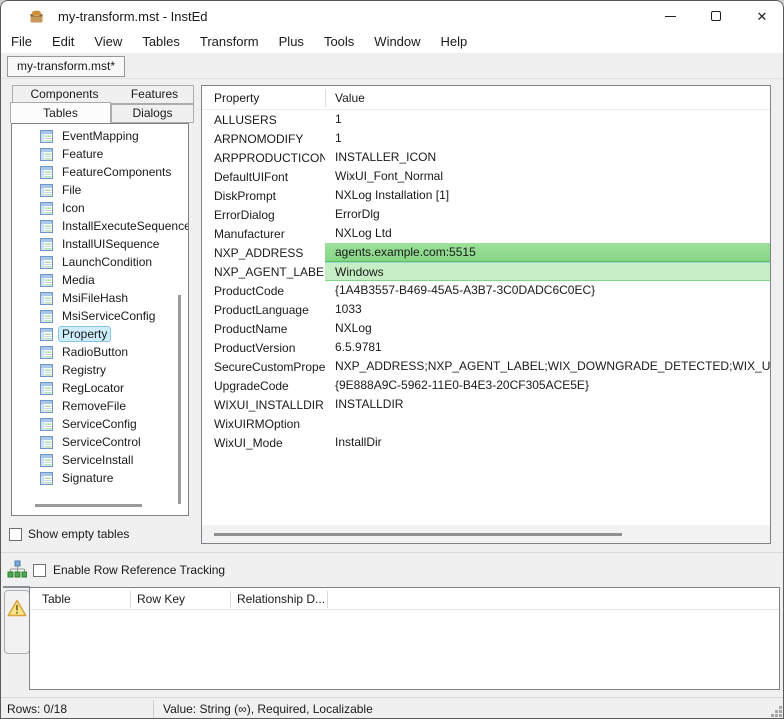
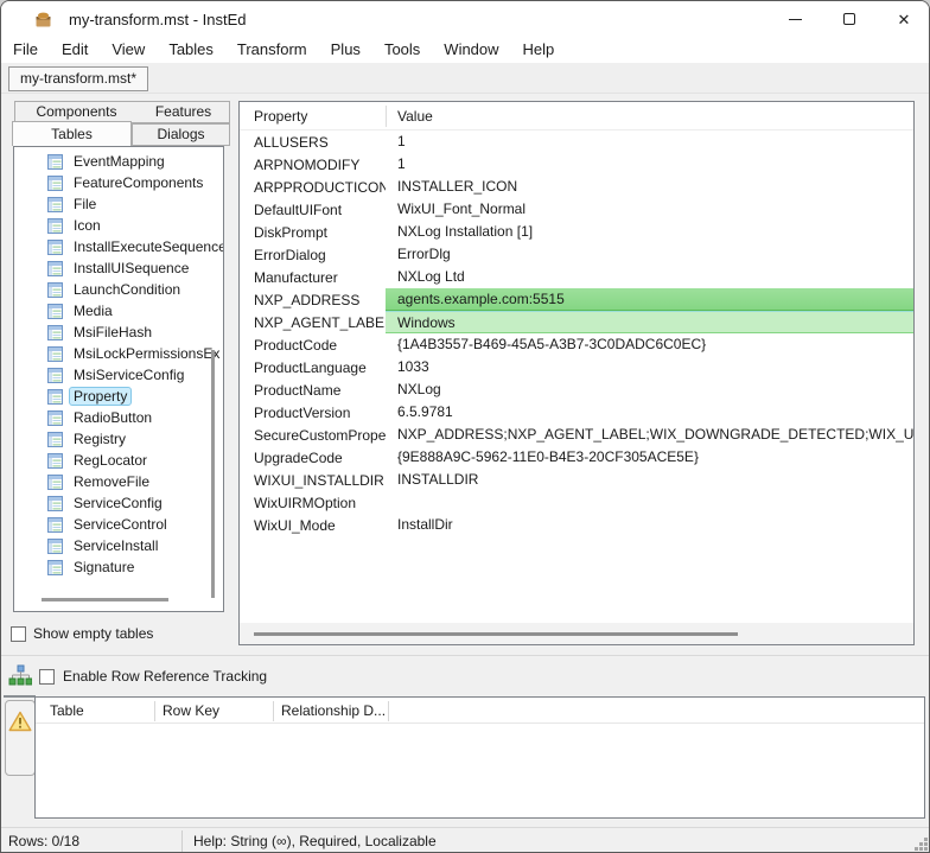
  my-transform.mst - InstEd
  ✕
  File
  Edit
  View
  Tables
  Transform
  Plus
  Tools
  Window
  Help
  my-transform.mst*
  Components
  Features
  Tables
  Dialogs
  EventMapping
- Feature
  FeatureComponents
  File
  Icon
  InstallExecuteSequence
  InstallUISequence
  LaunchCondition
  Media
  MsiFileHash
+ MsiLockPermissionsEx
  MsiServiceConfig
  Property
  RadioButton
  Registry
  RegLocator
  RemoveFile
  ServiceConfig
  ServiceControl
  ServiceInstall
  Signature
  Show empty tables
  Property
  Value
  ALLUSERS
  1
  ARPNOMODIFY
  1
  ARPPRODUCTICON
  INSTALLER_ICON
  DefaultUIFont
  WixUI_Font_Normal
  DiskPrompt
  NXLog Installation [1]
  ErrorDialog
  ErrorDlg
  Manufacturer
  NXLog Ltd
  NXP_ADDRESS
  agents.example.com:5515
  NXP_AGENT_LABE
  Windows
  ProductCode
  {1A4B3557-B469-45A5-A3B7-3C0DADC6C0EC}
  ProductLanguage
  1033
  ProductName
  NXLog
  ProductVersion
  6.5.9781
  SecureCustomPrope
  NXP_ADDRESS;NXP_AGENT_LABEL;WIX_DOWNGRADE_DETECTED;WIX_U
  UpgradeCode
  {9E888A9C-5962-11E0-B4E3-20CF305ACE5E}
  WIXUI_INSTALLDIR
  INSTALLDIR
  WixUIRMOption
  WixUI_Mode
  InstallDir
  Enable Row Reference Tracking
  Table
  Row Key
  Relationship D...
  Rows: 0/18
- Value: String (∞), Required, Localizable
+ Help: String (∞), Required, Localizable
